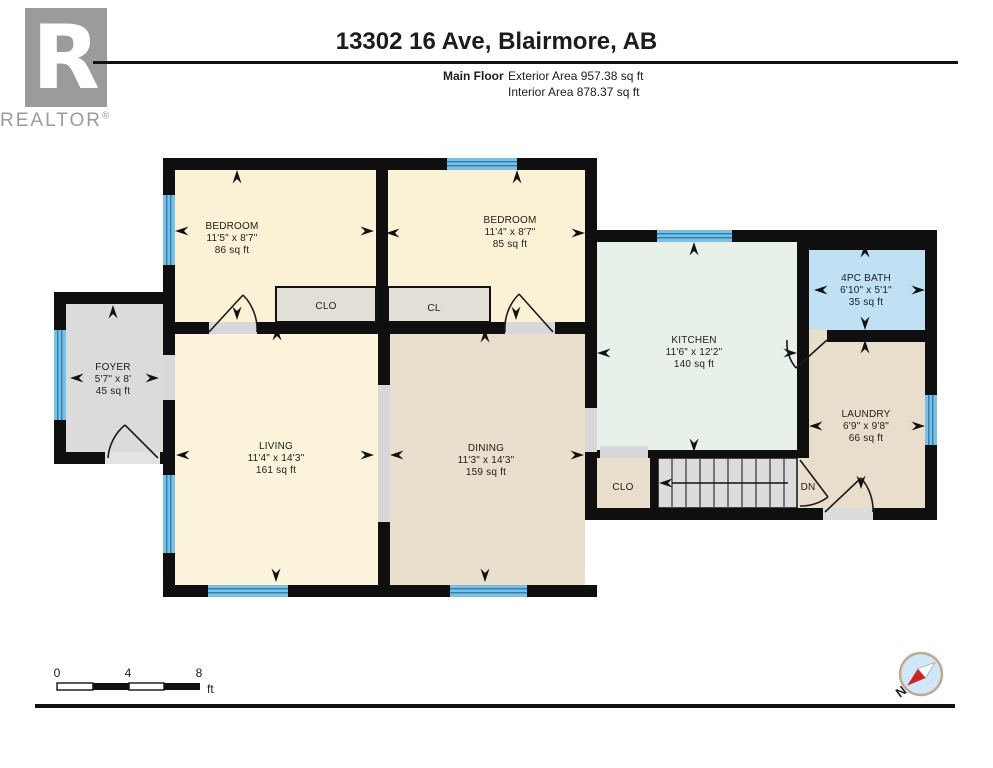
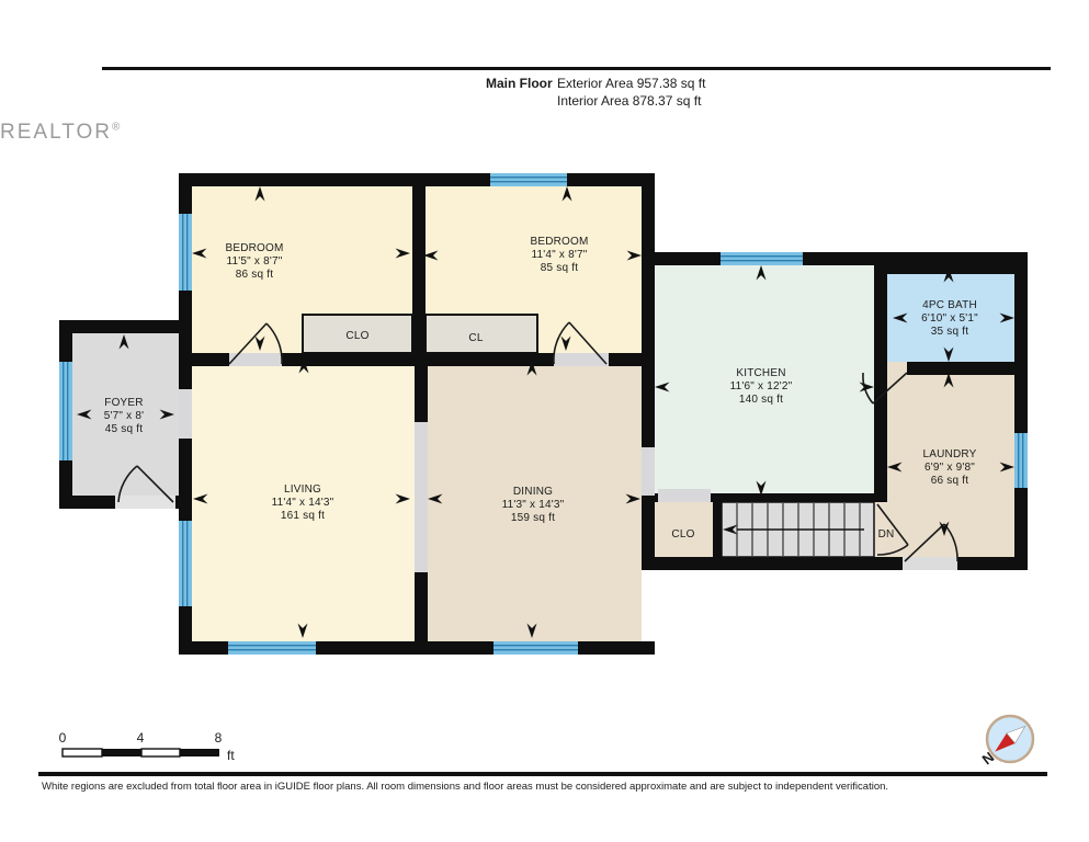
- R
  REALTOR®
- 13302 16 Ave, Blairmore, AB
  Main Floor
  Exterior Area 957.38 sq ft
  Interior Area 878.37 sq ft
  BEDROOM
  11'5" x 8'7"
  86 sq ft
  BEDROOM
  11'4" x 8'7"
  85 sq ft
  KITCHEN
  11'6" x 12'2"
  140 sq ft
  4PC BATH
  6'10" x 5'1"
  35 sq ft
  LAUNDRY
  6'9" x 9'8"
  66 sq ft
  FOYER
  5'7" x 8'
  45 sq ft
  LIVING
  11'4" x 14'3"
  161 sq ft
  DINING
  11'3" x 14'3"
  159 sq ft
  CLO
  CL
  CLO
  DN
  0
  4
  8
  ft
+ White regions are excluded from total floor area in iGUIDE floor plans. All room dimensions and floor areas must be considered approximate and are subject to independent verification.
